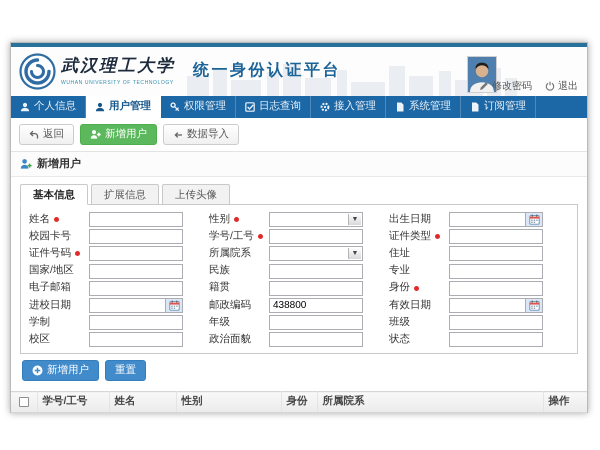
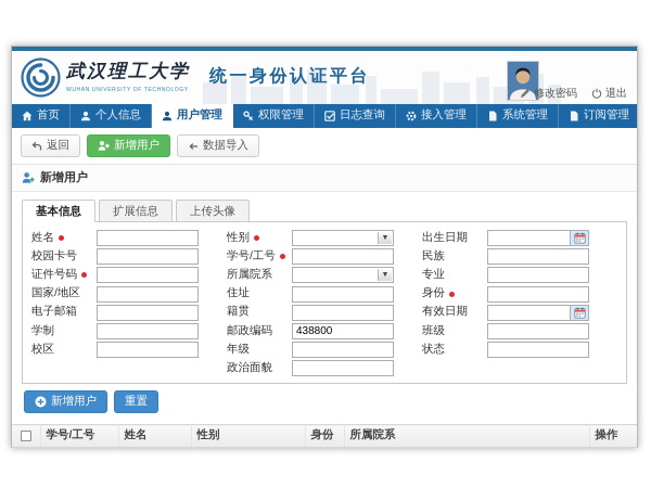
  武汉理工大学
  统一身份认证平台
  修改密码
  退出
+ 首页
  个人信息
  用户管理
  权限管理
  日志查询
  接入管理
  系统管理
  订阅管理
  返回
  新增用户
  数据导入
  新增用户
  基本信息
  扩展信息
  上传头像
  姓名
  校园卡号
  证件号码
  国家/地区
  电子邮箱
- 进校日期
  学制
  校区
  性别
  学号/工号
  所属院系
- 民族
+ 住址
  籍贯
  邮政编码
  438800
  年级
  政治面貌
  出生日期
- 证件类型
- 住址
+ 民族
  专业
  身份
  有效日期
  班级
  状态
  新增用户
  重置
  	学号/工号	姓名	性别	身份	所属院系	操作
